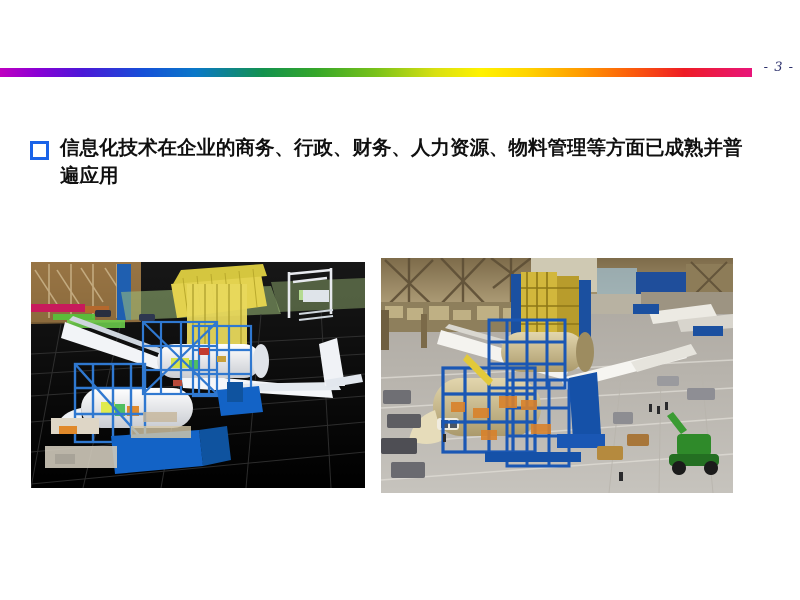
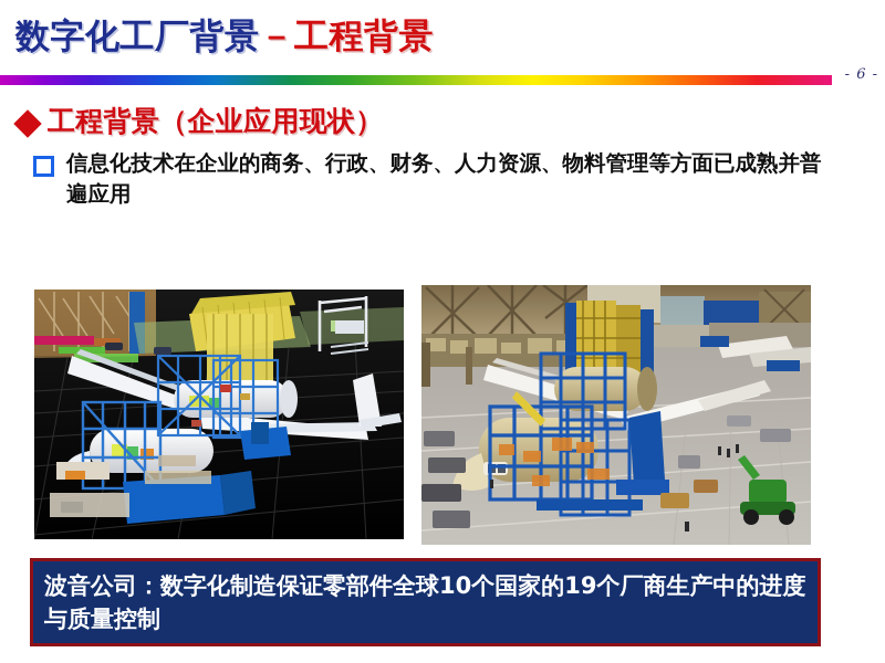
+ 数字化工厂背景－工程背景
- - 3 -
+ - 6 -
+ 工程背景（企业应用现状）
  信息化技术在企业的商务、行政、财务、人力资源、物料管理等方面已成熟并普遍应用
+ 波音公司：数字化制造保证零部件全球10个国家的19个厂商生产中的进度与质量控制
